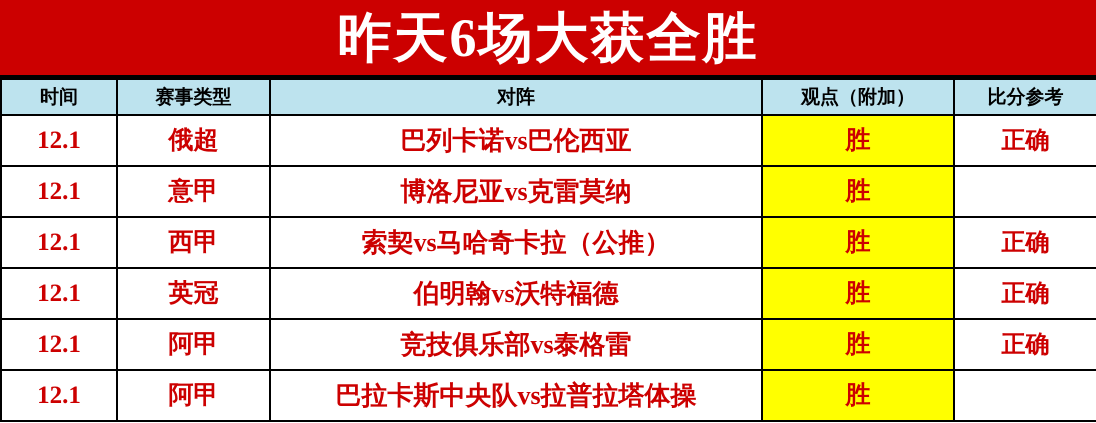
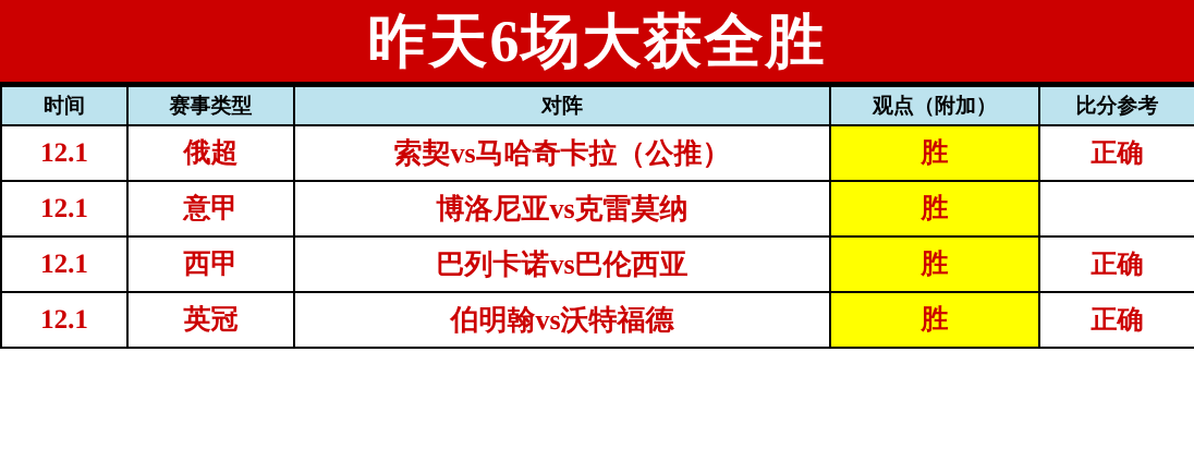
  昨天6场大获全胜
  时间	赛事类型	对阵	观点（附加）	比分参考
- 12.1	俄超	巴列卡诺vs巴伦西亚	胜	正确
+ 12.1	俄超	索契vs马哈奇卡拉（公推）	胜	正确
  12.1	意甲	博洛尼亚vs克雷莫纳	胜
- 12.1	西甲	索契vs马哈奇卡拉（公推）	胜	正确
+ 12.1	西甲	巴列卡诺vs巴伦西亚	胜	正确
  12.1	英冠	伯明翰vs沃特福德	胜	正确
- 12.1	阿甲	竞技俱乐部vs泰格雷	胜	正确
- 12.1	阿甲	巴拉卡斯中央队vs拉普拉塔体操	胜
